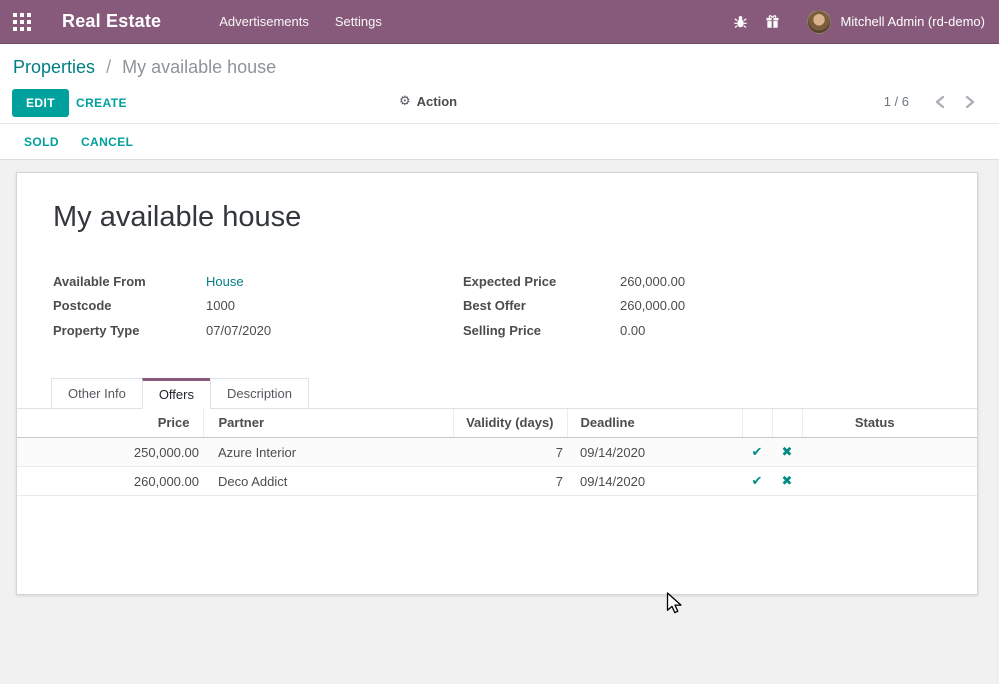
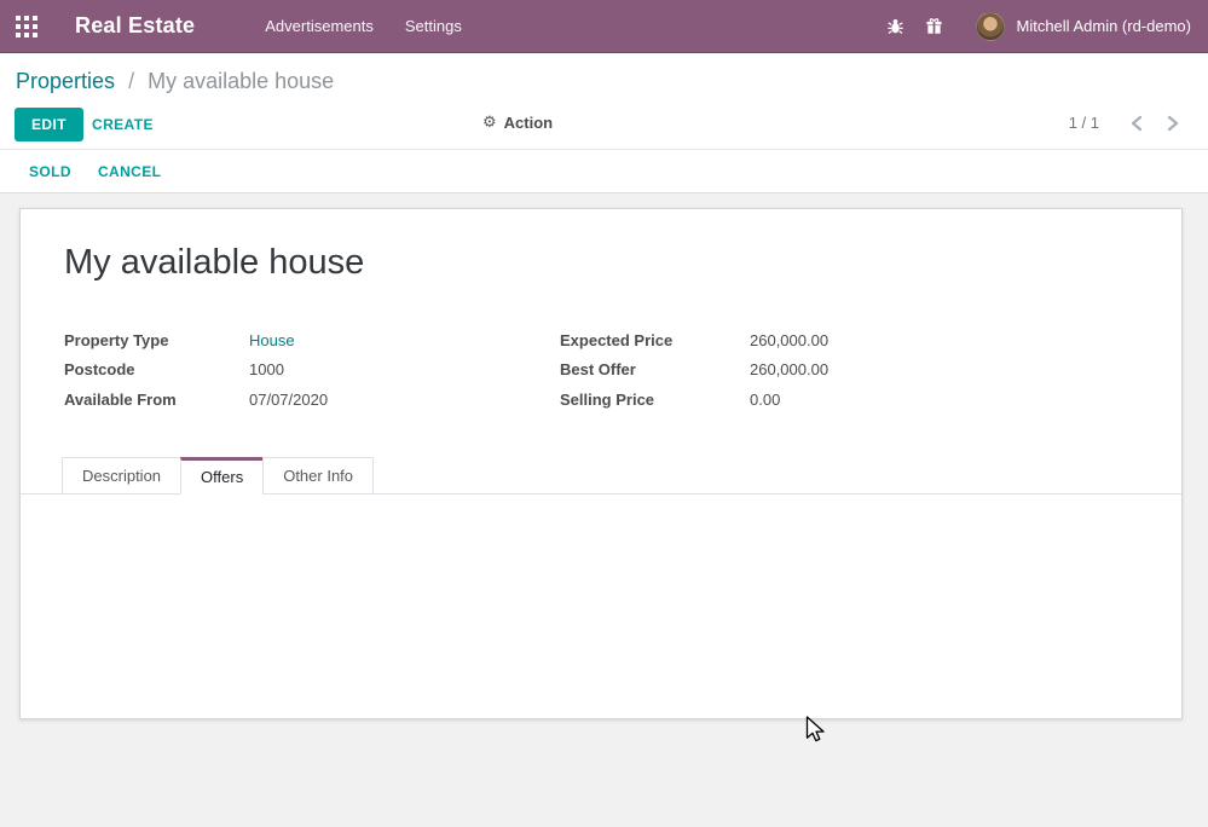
  Real Estate
  Advertisements
  Settings
  Mitchell Admin (rd-demo)
  Properties / My available house
  EDIT
  CREATE
  ⚙
  Action
- 1 / 6
+ 1 / 1
  SOLD
  CANCEL
  My available house
- Available From
+ Property Type
  House
  Postcode
  1000
- Property Type
+ Available From
  07/07/2020
  Expected Price
  260,000.00
  Best Offer
  260,000.00
  Selling Price
  0.00
- Other Info
+ Description
  Offers
- Description
+ Other Info
- Price	Partner	Validity (days)	Deadline			Status
- 250,000.00	Azure Interior	7	09/14/2020	✔	✖
- 260,000.00	Deco Addict	7	09/14/2020	✔	✖
